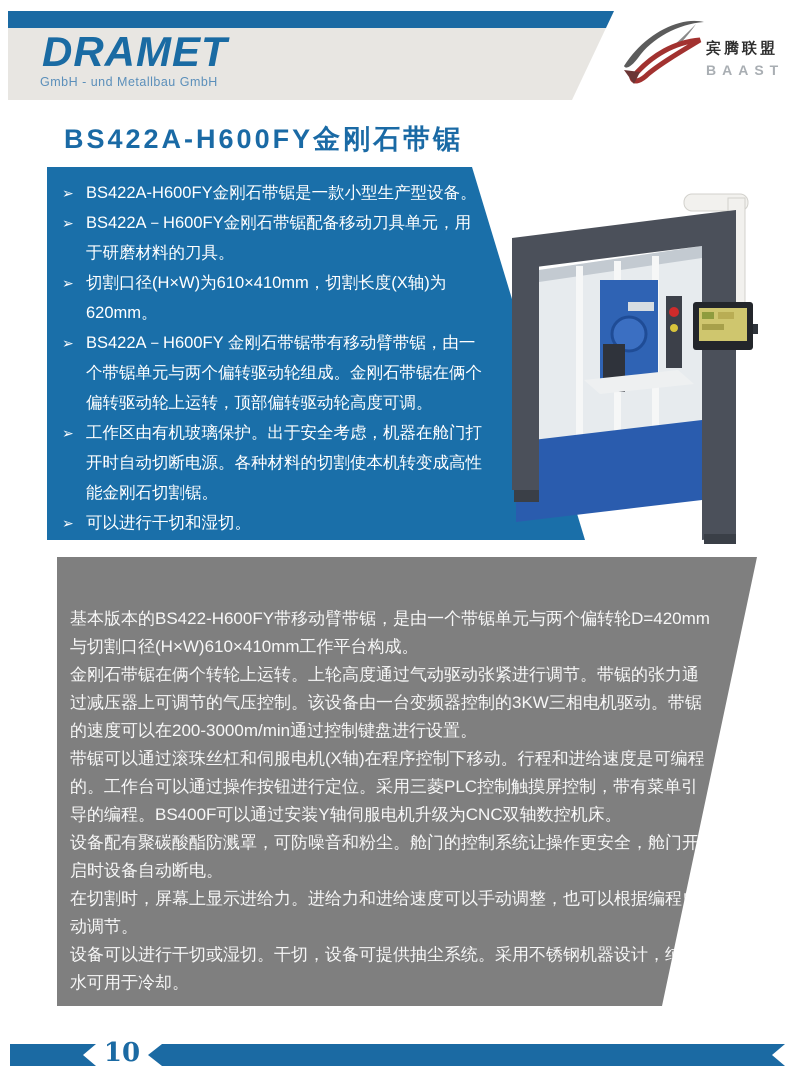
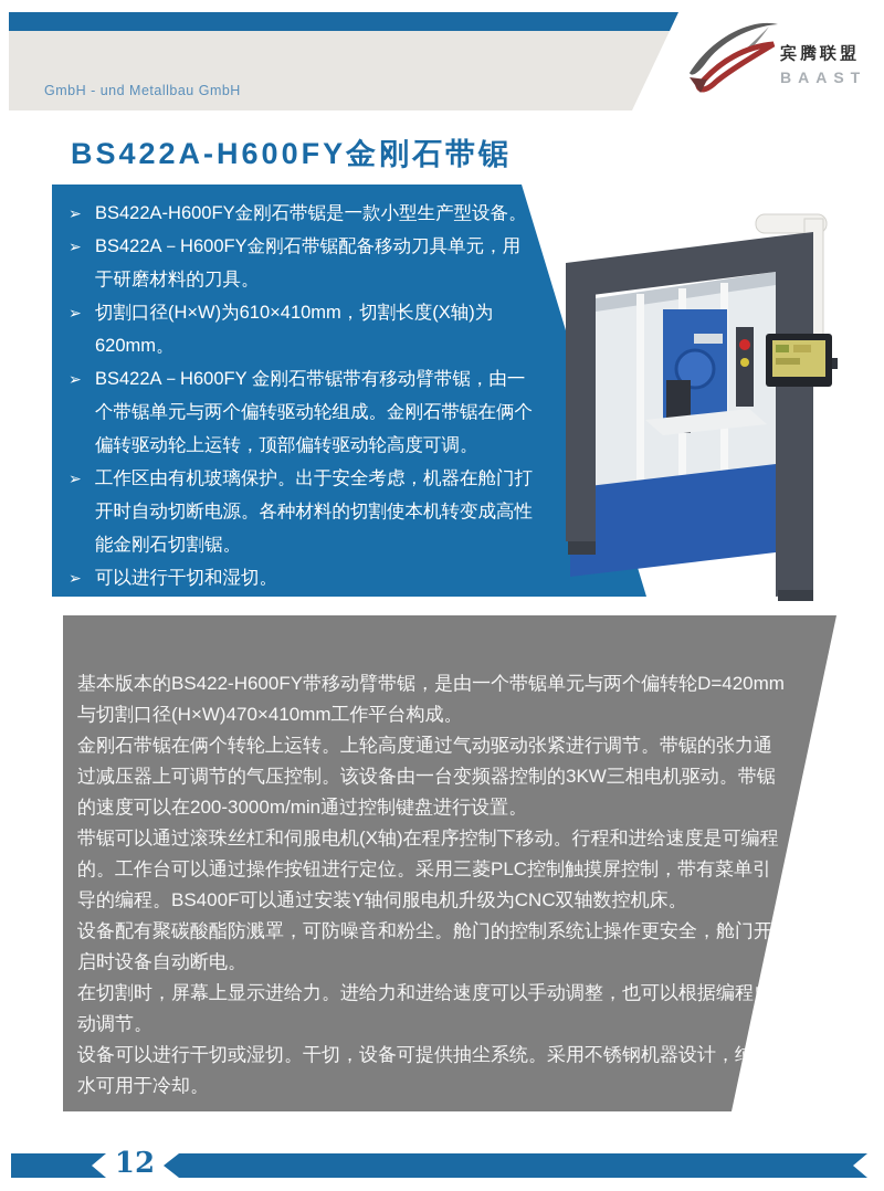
- DRAMET
  GmbH - und Metallbau GmbH
  宾腾联盟
  BAAST
  BS422A-H600FY金刚石带锯
  ➢
  BS422A-H600FY金刚石带锯是一款小型生产型设备。
  ➢
  BS422A－H600FY金刚石带锯配备移动刀具单元，用于研磨材料的刀具。
  ➢
  切割口径(H×W)为610×410mm，切割长度(X轴)为620mm。
  ➢
  BS422A－H600FY 金刚石带锯带有移动臂带锯，由一个带锯单元与两个偏转驱动轮组成。金刚石带锯在俩个偏转驱动轮上运转，顶部偏转驱动轮高度可调。
  ➢
  工作区由有机玻璃保护。出于安全考虑，机器在舱门打开时自动切断电源。各种材料的切割使本机转变成高性能金刚石切割锯。
  ➢
  可以进行干切和湿切。
- 基本版本的BS422-H600FY带移动臂带锯，是由一个带锯单元与两个偏转轮D=420mm与切割口径(H×W)610×410mm工作平台构成。
+ 基本版本的BS422-H600FY带移动臂带锯，是由一个带锯单元与两个偏转轮D=420mm与切割口径(H×W)470×410mm工作平台构成。
  金刚石带锯在俩个转轮上运转。上轮高度通过气动驱动张紧进行调节。带锯的张力通过减压器上可调节的气压控制。该设备由一台变频器控制的3KW三相电机驱动。带锯的速度可以在200-3000m/min通过控制键盘进行设置。
  带锯可以通过滚珠丝杠和伺服电机(X轴)在程序控制下移动。行程和进给速度是可编程的。工作台可以通过操作按钮进行定位。采用三菱PLC控制触摸屏控制，带有菜单引导的编程。BS400F可以通过安装Y轴伺服电机升级为CNC双轴数控机床。
  设备配有聚碳酸酯防溅罩，可防噪音和粉尘。舱门的控制系统让操作更安全，舱门开启时设备自动断电。
  在切割时，屏幕上显示进给力。进给力和进给速度可以手动调整，也可以根据编程动调节。
  设备可以进行干切或湿切。干切，设备可提供抽尘系统。采用不锈钢机器设计，水可用于冷却。
- 10
+ 12
